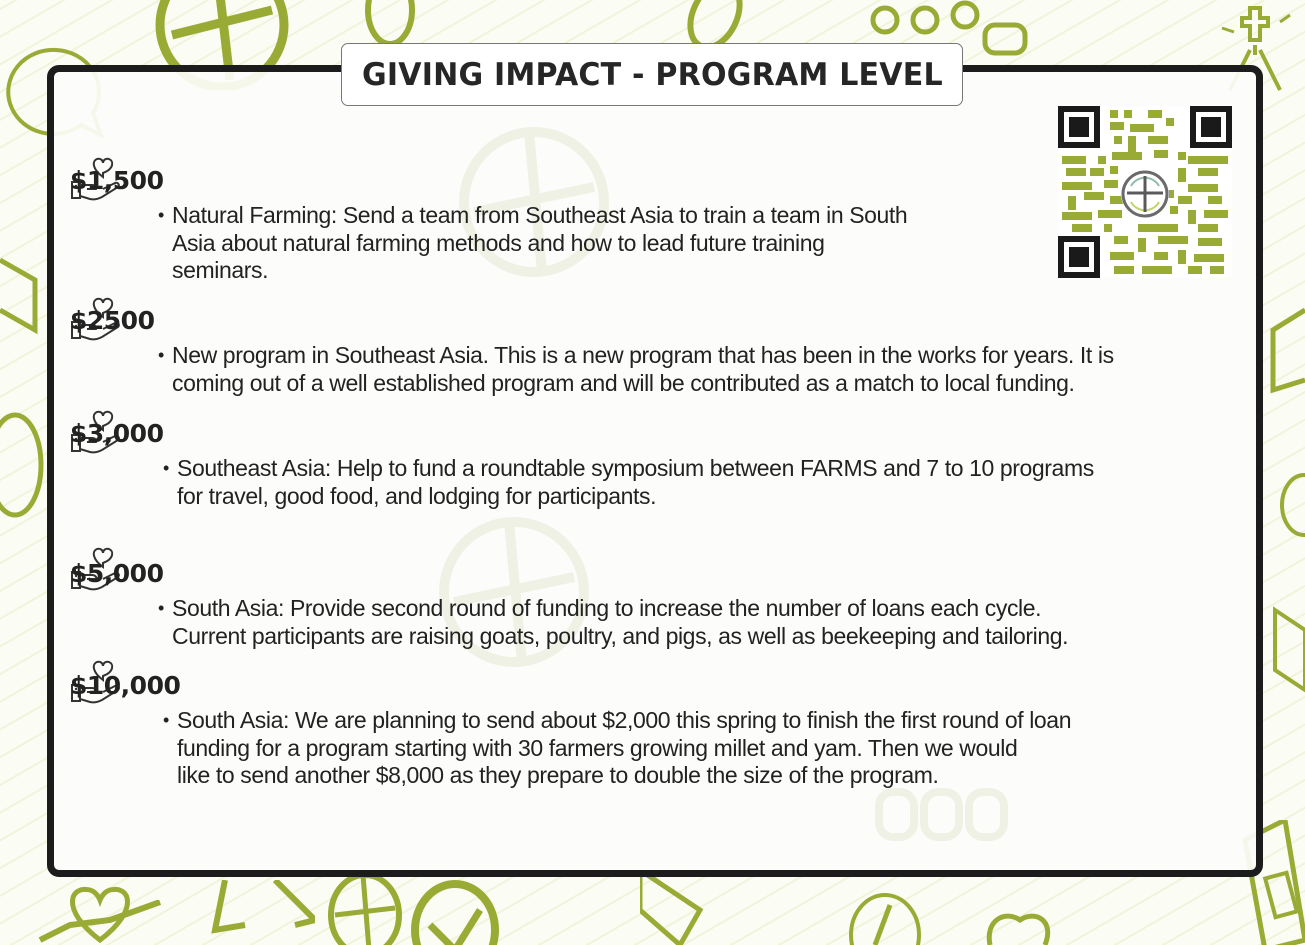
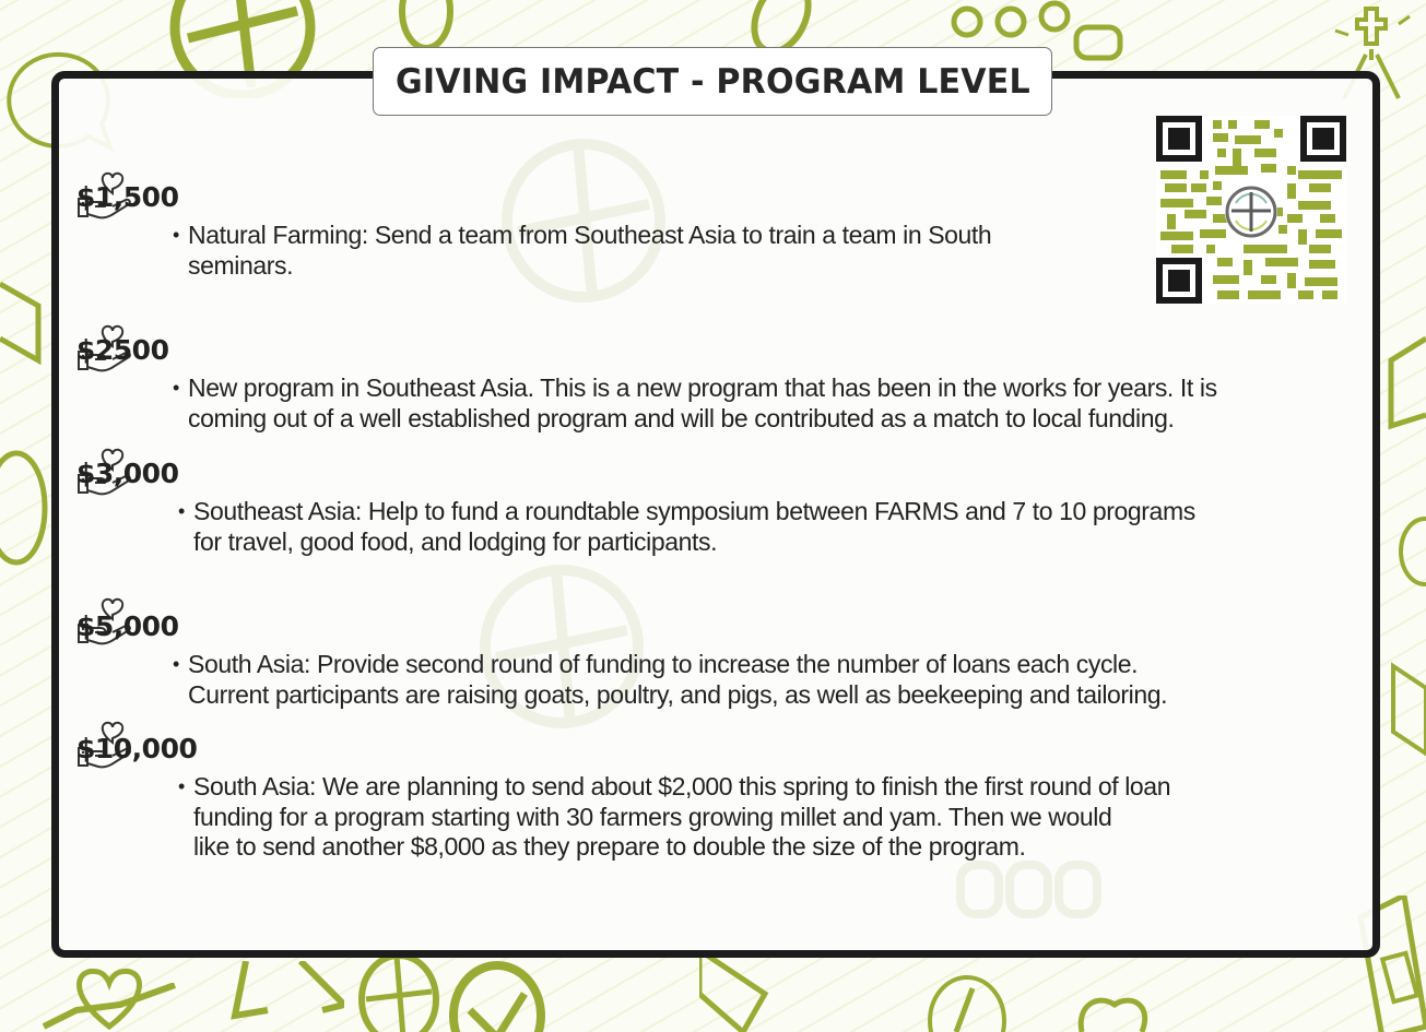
  GIVING IMPACT - PROGRAM LEVEL
  $1,500
  •
  Natural Farming: Send a team from Southeast Asia to train a team in South
- Asia about natural farming methods and how to lead future training
  seminars.
  $2500
  •
  New program in Southeast Asia. This is a new program that has been in the works for years. It is
  coming out of a well established program and will be contributed as a match to local funding.
  $3,000
  •
  Southeast Asia: Help to fund a roundtable symposium between FARMS and 7 to 10 programs
  for travel, good food, and lodging for participants.
  $5,000
  •
  South Asia: Provide second round of funding to increase the number of loans each cycle.
  Current participants are raising goats, poultry, and pigs, as well as beekeeping and tailoring.
  $10,000
  •
  South Asia: We are planning to send about $2,000 this spring to finish the first round of loan
  funding for a program starting with 30 farmers growing millet and yam. Then we would
  like to send another $8,000 as they prepare to double the size of the program.
